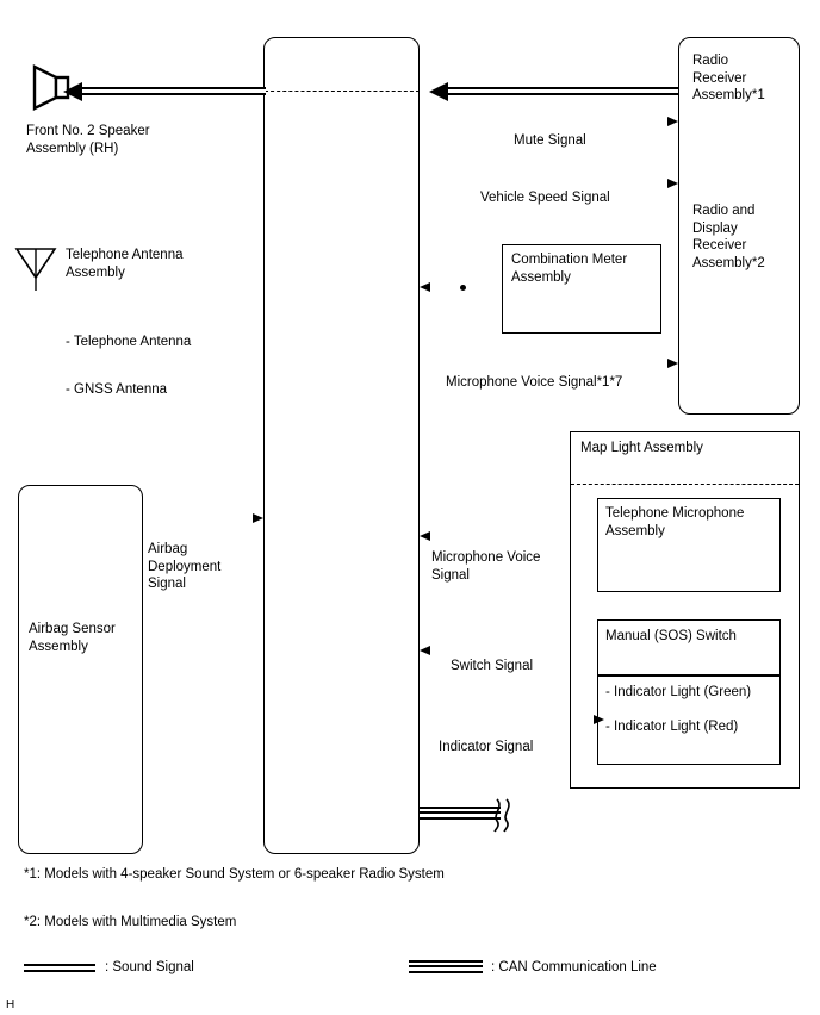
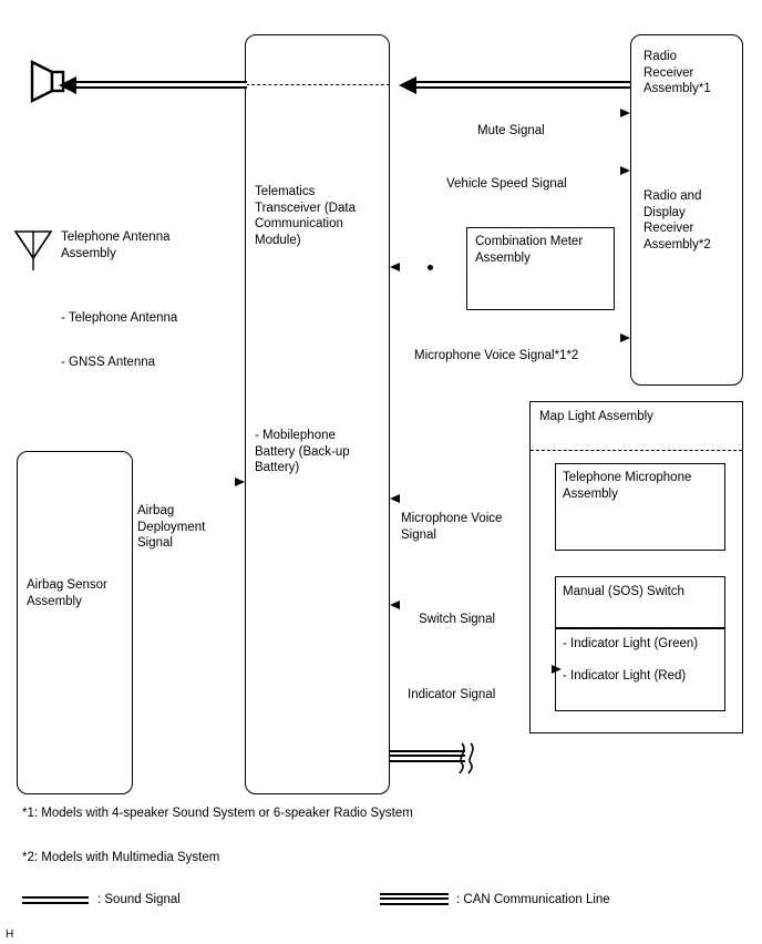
- Front No. 2 Speaker
- Assembly (RH)
  Telephone Antenna
  Assembly
  - Telephone Antenna
  - GNSS Antenna
  Airbag Sensor
  Assembly
  Airbag
  Deployment
  Signal
+ Telematics
+ Transceiver (Data
+ Communication
+ Module)
+ - Mobilephone
+ Battery (Back-up
+ Battery)
  Mute Signal
  Vehicle Speed Signal
  Combination Meter
  Assembly
- Microphone Voice Signal*1*7
+ Microphone Voice Signal*1*2
  Radio
  Receiver
  Assembly*1
  Radio and
  Display
  Receiver
  Assembly*2
  Map Light Assembly
  Telephone Microphone
  Assembly
  Manual (SOS) Switch
  - Indicator Light (Green)
  - Indicator Light (Red)
  Microphone Voice
  Signal
  Switch Signal
  Indicator Signal
  *1: Models with 4-speaker Sound System or 6-speaker Radio System
  *2: Models with Multimedia System
  : Sound Signal
  : CAN Communication Line
  H
